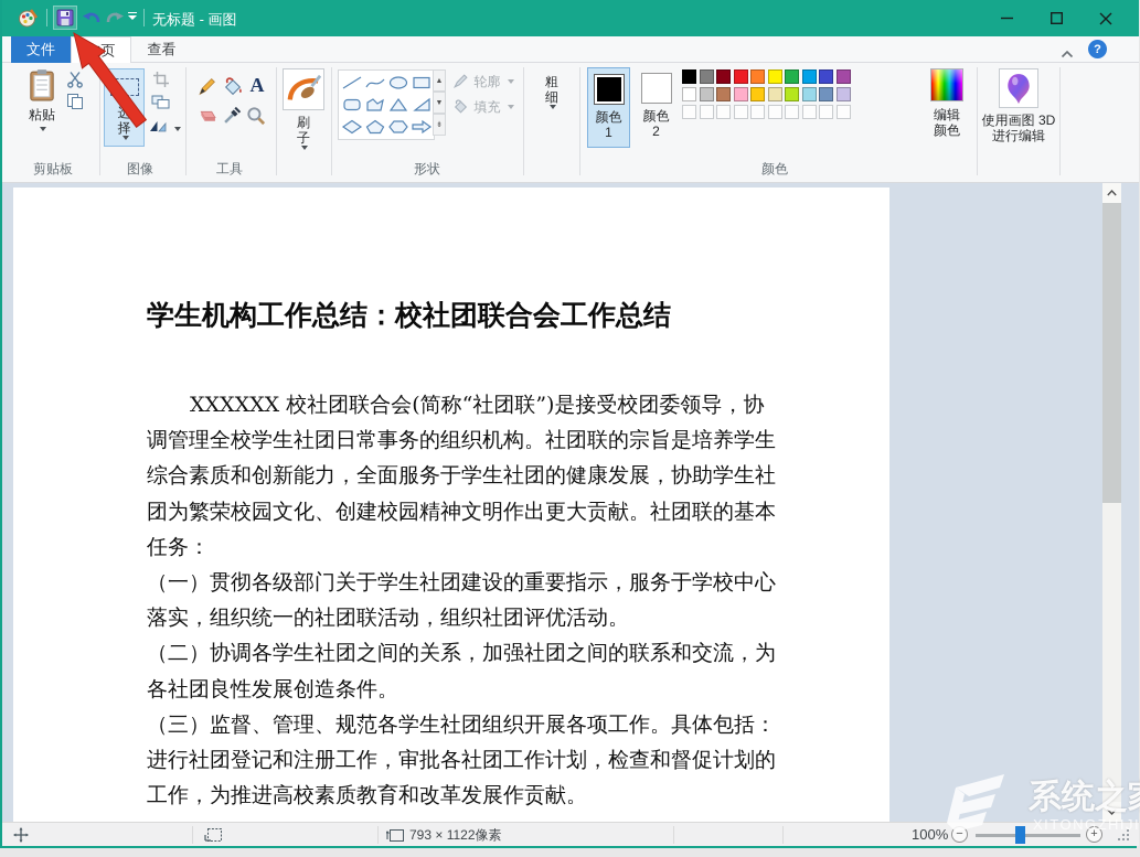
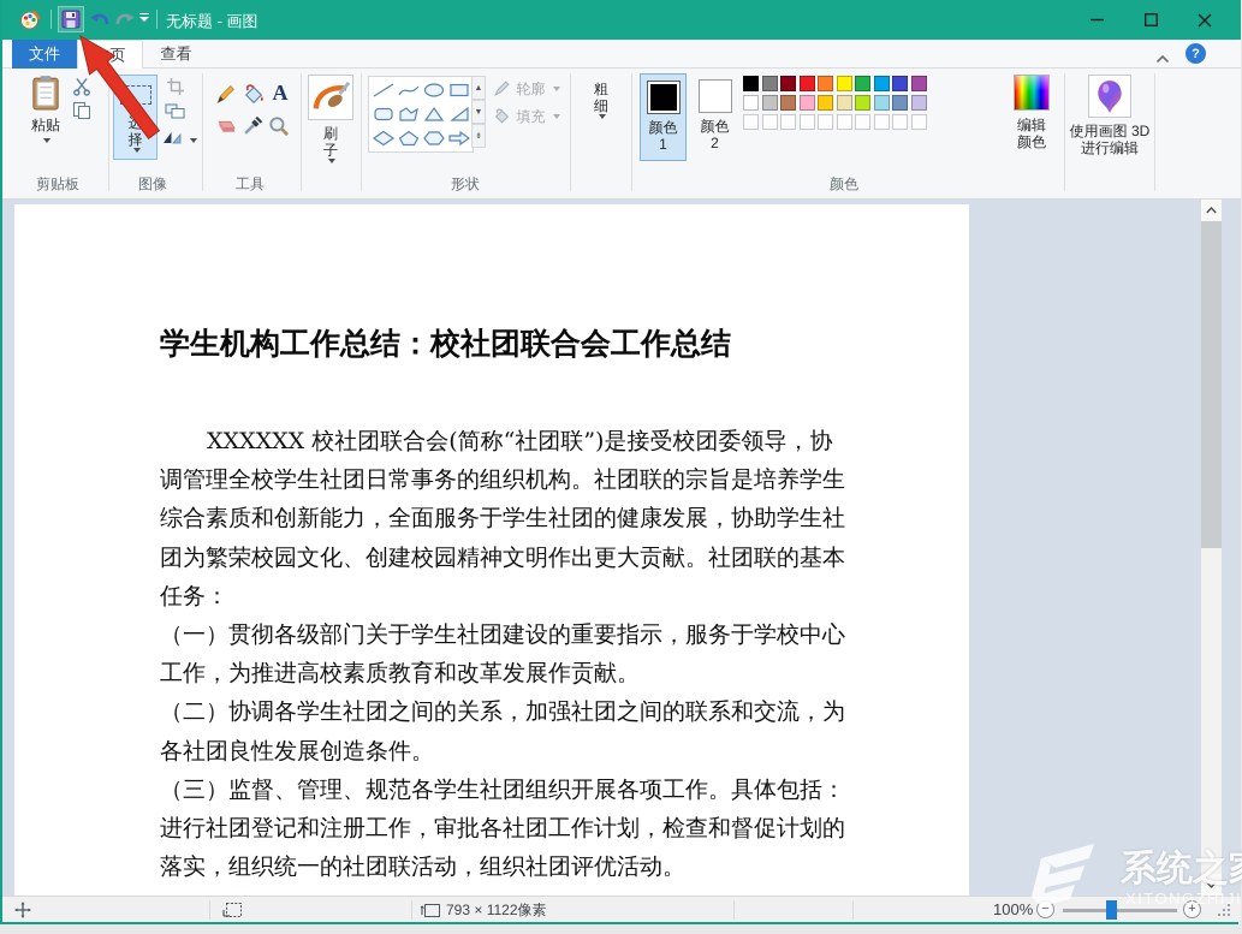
  无标题 - 画图
  文件
  查看
  ?
  粘贴
  剪贴板
  选择
  图像
  A
  工具
  刷子
  轮廓
  填充
  形状
  粗细
  颜色 1
  颜色 2
  编辑颜色
  颜色
  使用画图 3D 进行编辑
  学生机构工作总结：校社团联合会工作总结
  XXXXXX 校社团联合会(简称“社团联”)是接受校团委领导，协
  调管理全校学生社团日常事务的组织机构。社团联的宗旨是培养学生
  综合素质和创新能力，全面服务于学生社团的健康发展，协助学生社
  团为繁荣校园文化、创建校园精神文明作出更大贡献。社团联的基本
  任务：
  （一）贯彻各级部门关于学生社团建设的重要指示，服务于学校中心
- 落实，组织统一的社团联活动，组织社团评优活动。
+ 工作，为推进高校素质教育和改革发展作贡献。
  （二）协调各学生社团之间的关系，加强社团之间的联系和交流，为
  各社团良性发展创造条件。
  （三）监督、管理、规范各学生社团组织开展各项工作。具体包括：
  进行社团登记和注册工作，审批各社团工作计划，检查和督促计划的
- 工作，为推进高校素质教育和改革发展作贡献。
+ 落实，组织统一的社团联活动，组织社团评优活动。
  793 × 1122像素
  100%
  −
  +
  系统之
